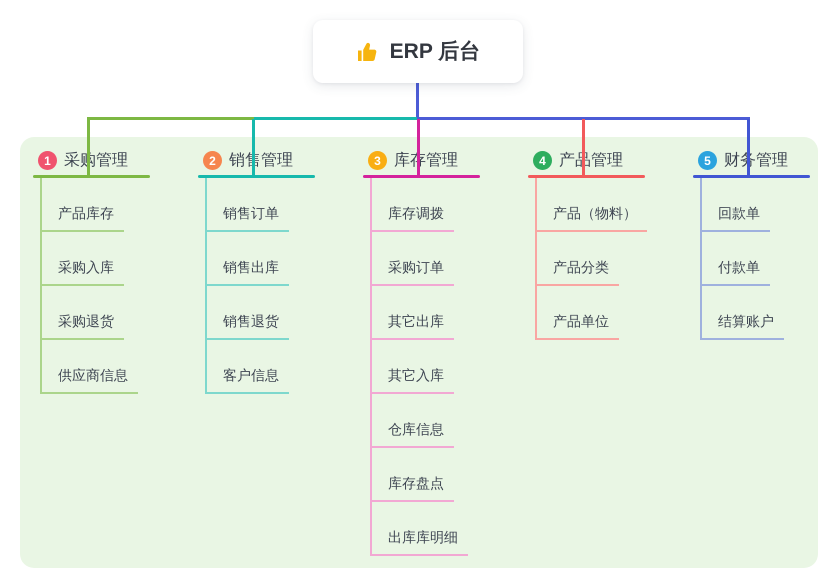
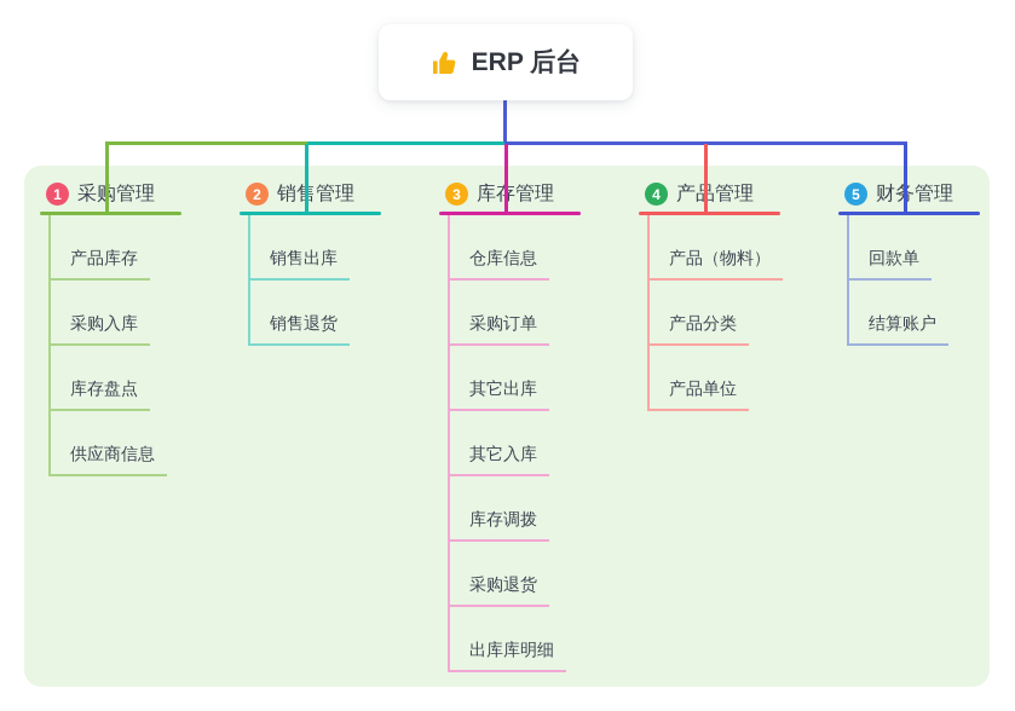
  ERP 后台
  1
  采管理
  产品库存
  采购入库
- 采购退货
+ 库存盘点
  供应商信息
  2
  销管理
- 销售订单
  销售出库
  销售退货
- 客户信息
  3
  库管理
- 库存调拨
+ 仓库信息
  采购订单
  其它出库
  其它入库
- 仓库信息
+ 库存调拨
- 库存盘点
+ 采购退货
  出库库明细
  4
  产管理
  产品（物料）
  产品分类
  产品单位
  5
  财管理
  回款单
- 付款单
  结算账户
